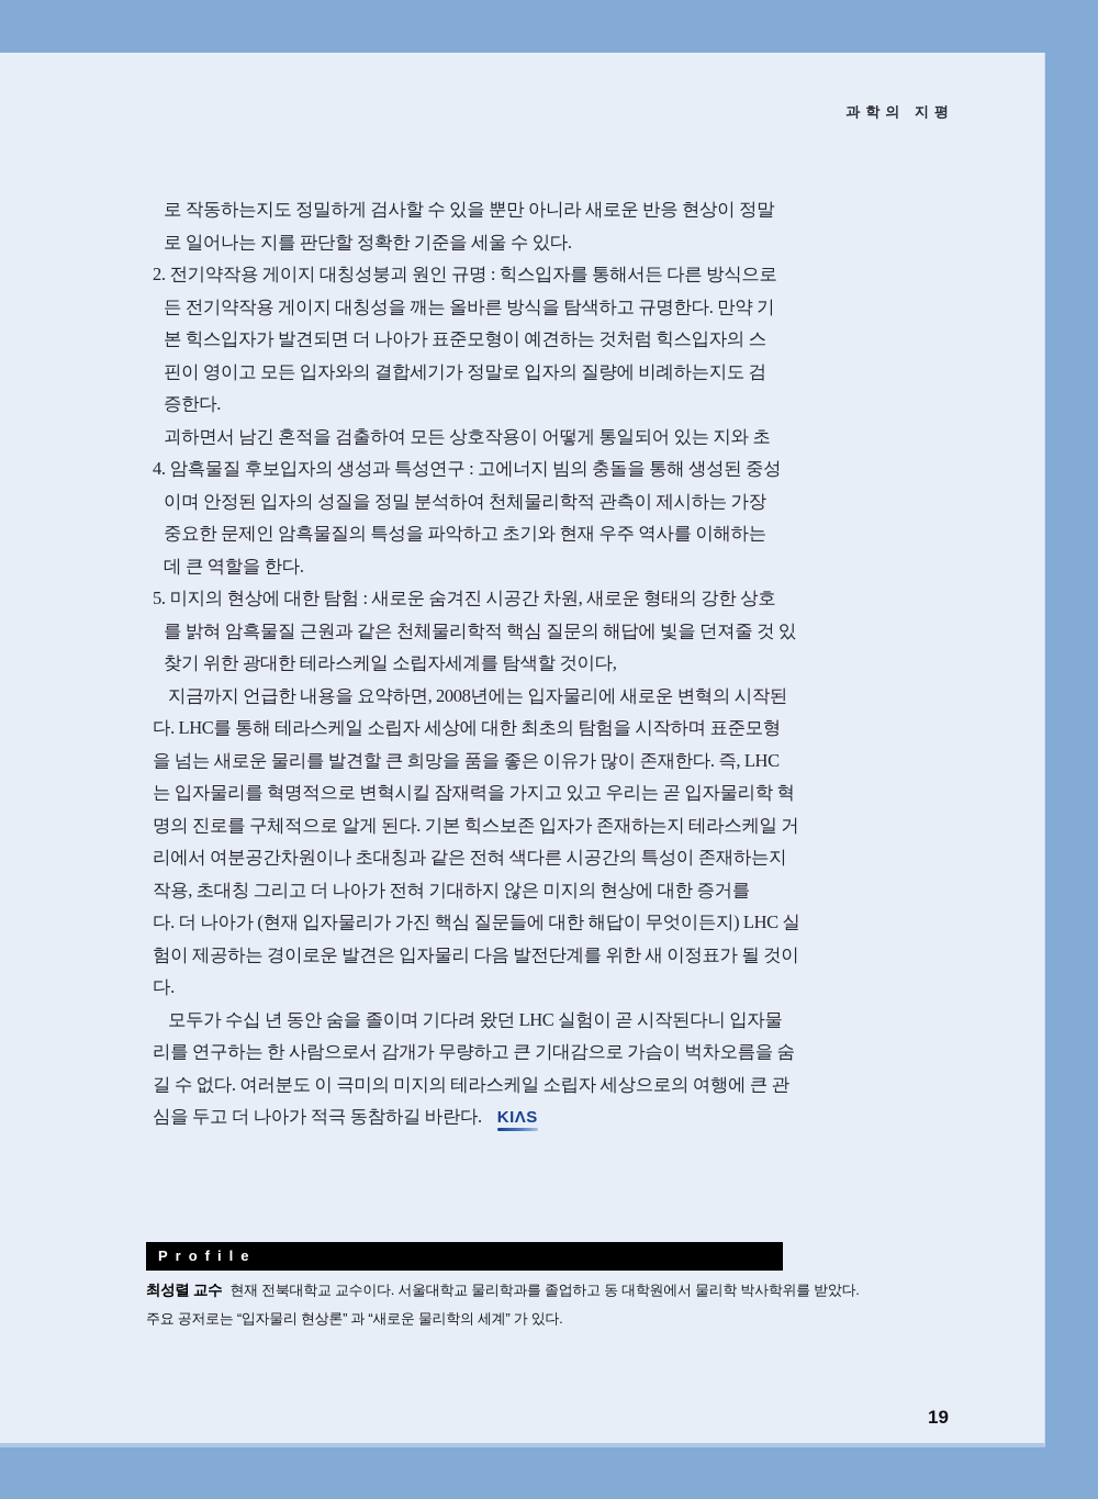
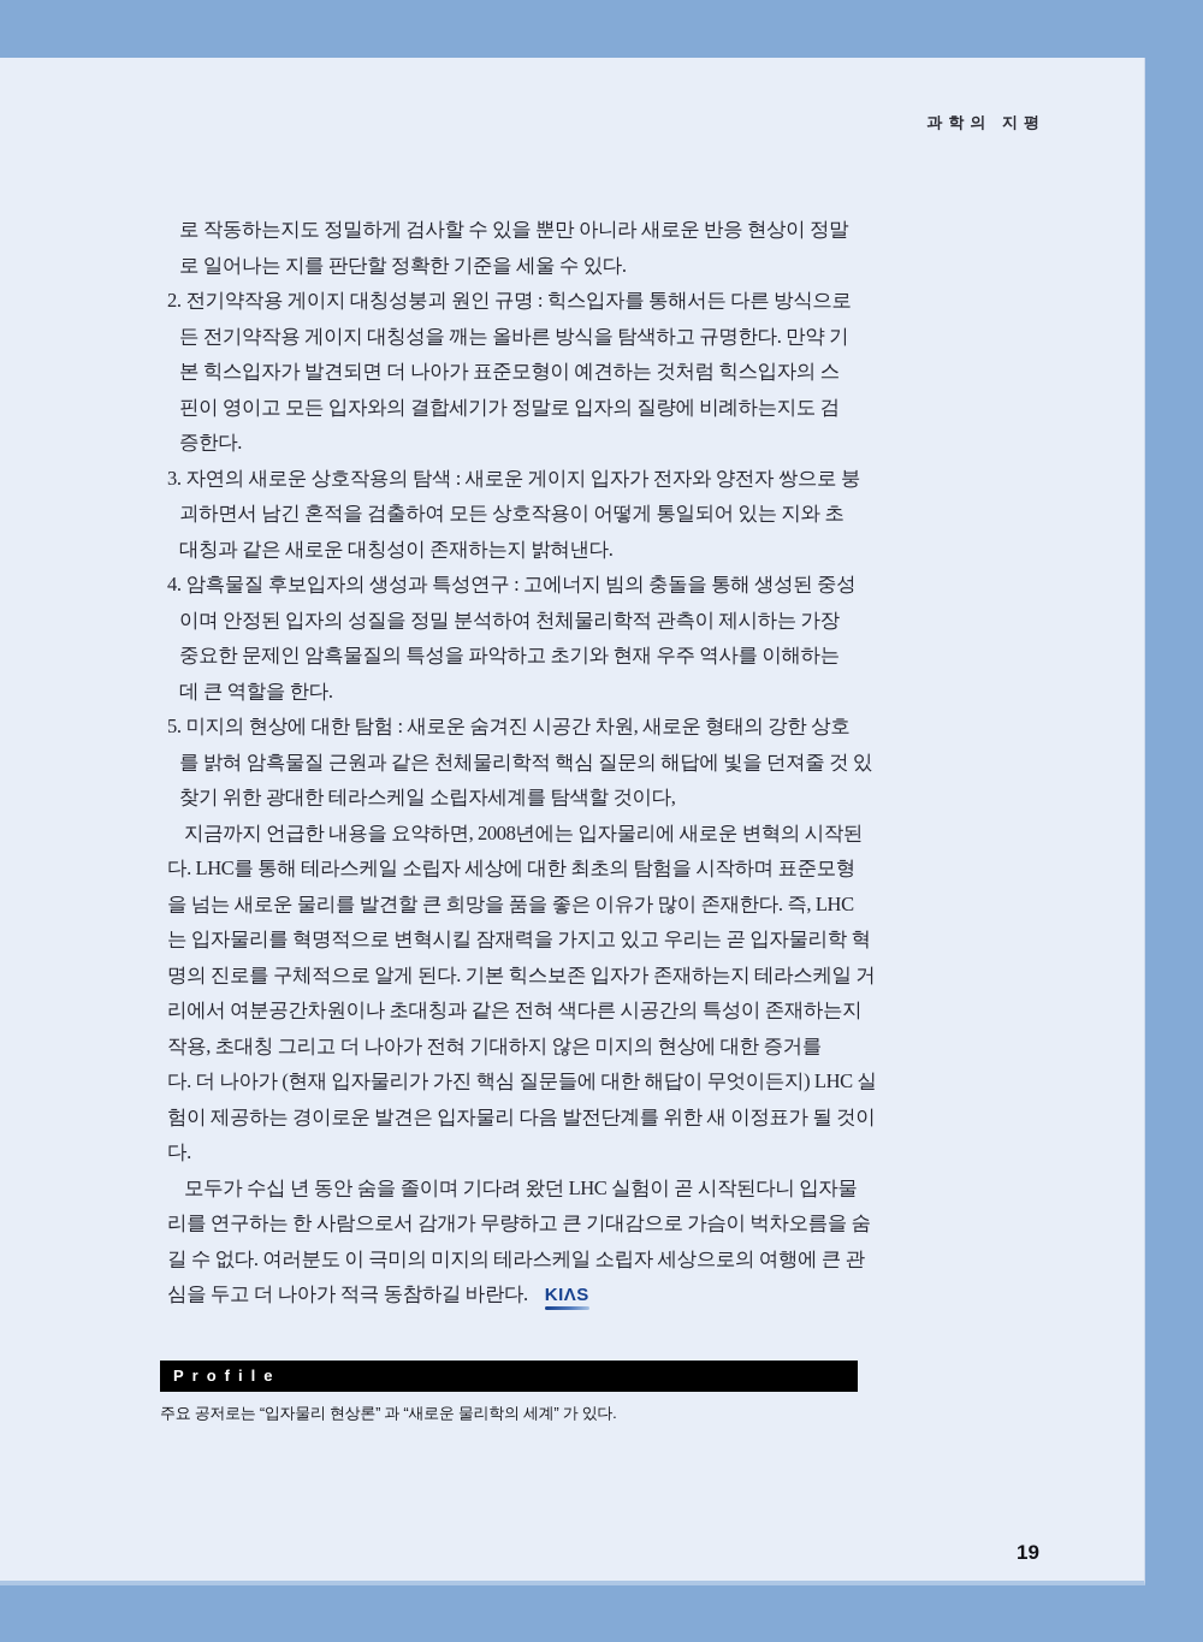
  과학의 지평
  로 작동하는지도 정밀하게 검사할 수 있을 뿐만 아니라 새로운 반응 현상이 정말
  로 일어나는 지를 판단할 정확한 기준을 세울 수 있다.
  2. 전기약작용 게이지 대칭성붕괴 원인 규명 : 힉스입자를 통해서든 다른 방식으로
  든 전기약작용 게이지 대칭성을 깨는 올바른 방식을 탐색하고 규명한다. 만약 기
  본 힉스입자가 발견되면 더 나아가 표준모형이 예견하는 것처럼 힉스입자의 스
  핀이 영이고 모든 입자와의 결합세기가 정말로 입자의 질량에 비례하는지도 검
  증한다.
+ 3. 자연의 새로운 상호작용의 탐색 : 새로운 게이지 입자가 전자와 양전자 쌍으로 붕
  괴하면서 남긴 혼적을 검출하여 모든 상호작용이 어떻게 통일되어 있는 지와 초
+ 대칭과 같은 새로운 대칭성이 존재하는지 밝혀낸다.
  4. 암흑물질 후보입자의 생성과 특성연구 : 고에너지 빔의 충돌을 통해 생성된 중성
  이며 안정된 입자의 성질을 정밀 분석하여 천체물리학적 관측이 제시하는 가장
  중요한 문제인 암흑물질의 특성을 파악하고 초기와 현재 우주 역사를 이해하는
  데 큰 역할을 한다.
  5. 미지의 현상에 대한 탐험 : 새로운 숨겨진 시공간 차원, 새로운 형태의 강한 상호
  를 밝혀 암흑물질 근원과 같은 천체물리학적 핵심 질문의 해답에 빛을 던져줄 것 있
  찾기 위한 광대한 테라스케일 소립자세계를 탐색할 것이다,
  지금까지 언급한 내용을 요약하면, 2008년에는 입자물리에 새로운 변혁의 시작된
  다. LHC를 통해 테라스케일 소립자 세상에 대한 최초의 탐험을 시작하며 표준모형
  을 넘는 새로운 물리를 발견할 큰 희망을 품을 좋은 이유가 많이 존재한다. 즉, LHC
  는 입자물리를 혁명적으로 변혁시킬 잠재력을 가지고 있고 우리는 곧 입자물리학 혁
  명의 진로를 구체적으로 알게 된다. 기본 힉스보존 입자가 존재하는지 테라스케일 거
  리에서 여분공간차원이나 초대칭과 같은 전혀 색다른 시공간의 특성이 존재하는지
  작용, 초대칭 그리고 더 나아가 전혀 기대하지 않은 미지의 현상에 대한 증거를
  다. 더 나아가 (현재 입자물리가 가진 핵심 질문들에 대한 해답이 무엇이든지) LHC 실
  험이 제공하는 경이로운 발견은 입자물리 다음 발전단계를 위한 새 이정표가 될 것이
  다.
  모두가 수십 년 동안 숨을 졸이며 기다려 왔던 LHC 실험이 곧 시작된다니 입자물
  리를 연구하는 한 사람으로서 감개가 무량하고 큰 기대감으로 가슴이 벅차오름을 숨
  길 수 없다. 여러분도 이 극미의 미지의 테라스케일 소립자 세상으로의 여행에 큰 관
  심을 두고 더 나아가 적극 동참하길 바란다.
  KIΛS
  Profile
- 최성렬 교수 현재 전북대학교 교수이다. 서울대학교 물리학과를 졸업하고 동 대학원에서 물리학 박사학위를 받았다.
  주요 공저로는 “입자물리 현상론” 과 “새로운 물리학의 세계” 가 있다.
  19
